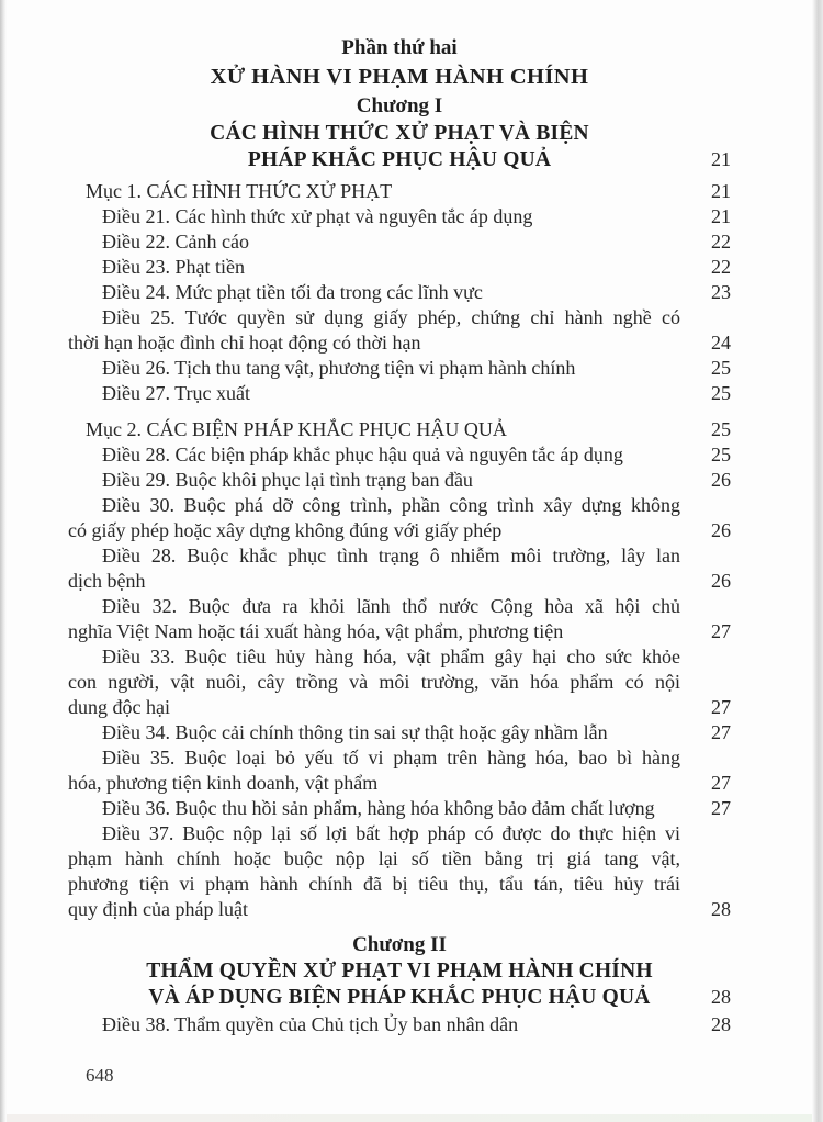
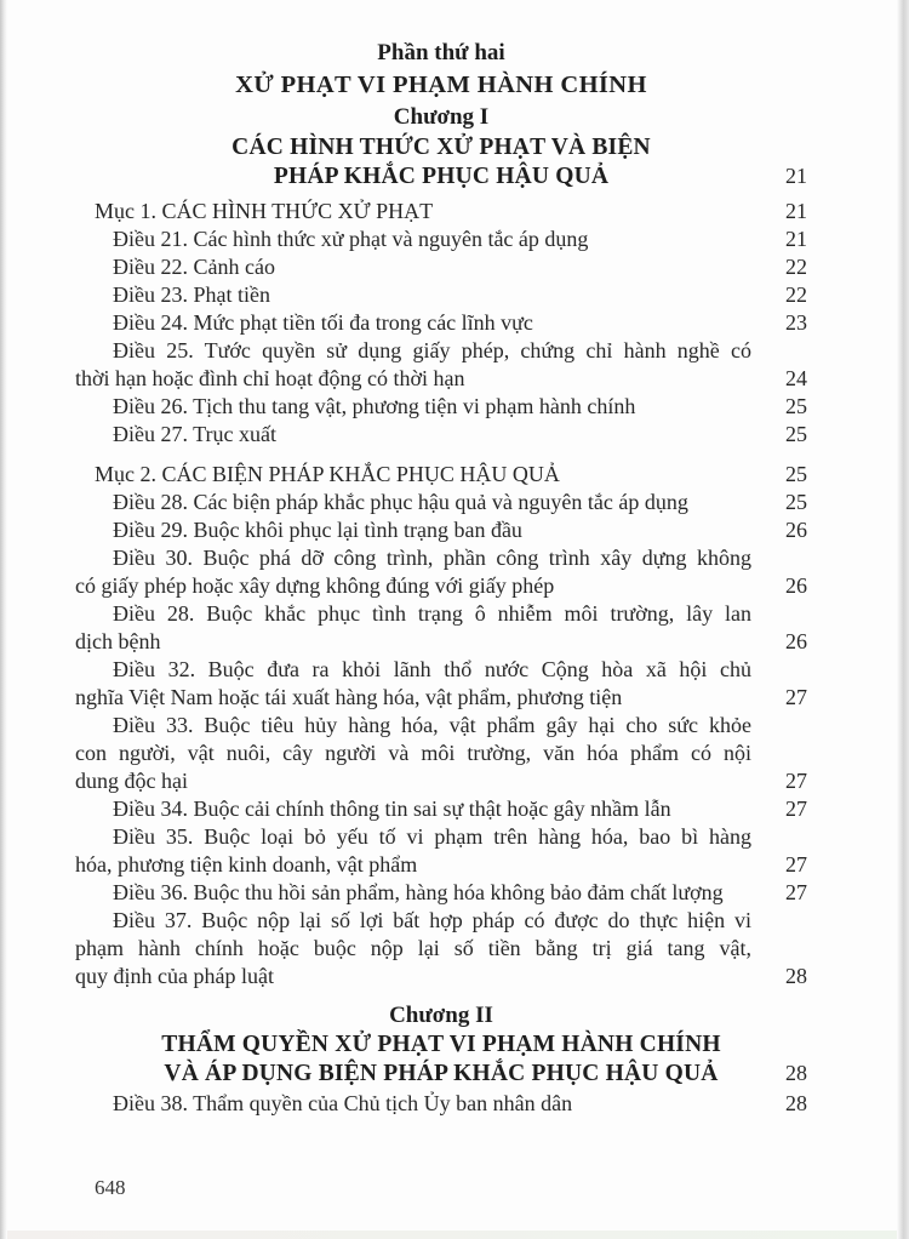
  Phần thứ hai
- XỬ HÀNH VI PHẠM HÀNH CHÍNH
+ XỬ PHẠT VI PHẠM HÀNH CHÍNH
  Chương I
  CÁC HÌNH THỨC XỬ PHẠT VÀ BIỆN
  PHÁP KHẮC PHỤC HẬU QUẢ
  21
  Mục 1. CÁC HÌNH THỨC XỬ PHẠT
  21
  Điều 21. Các hình thức xử phạt và nguyên tắc áp dụng
  21
  Điều 22. Cảnh cáo
  22
  Điều 23. Phạt tiền
  22
  Điều 24. Mức phạt tiền tối đa trong các lĩnh vực
  23
  Điều 25. Tước quyền sử dụng giấy phép, chứng chỉ hành nghề có
  thời hạn hoặc đình chỉ hoạt động có thời hạn
  24
  Điều 26. Tịch thu tang vật, phương tiện vi phạm hành chính
  25
  Điều 27. Trục xuất
  25
  Mục 2. CÁC BIỆN PHÁP KHẮC PHỤC HẬU QUẢ
  25
  Điều 28. Các biện pháp khắc phục hậu quả và nguyên tắc áp dụng
  25
  Điều 29. Buộc khôi phục lại tình trạng ban đầu
  26
  Điều 30. Buộc phá dỡ công trình, phần công trình xây dựng không
  có giấy phép hoặc xây dựng không đúng với giấy phép
  26
  Điều 28. Buộc khắc phục tình trạng ô nhiễm môi trường, lây lan
  dịch bệnh
  26
  Điều 32. Buộc đưa ra khỏi lãnh thổ nước Cộng hòa xã hội chủ
  nghĩa Việt Nam hoặc tái xuất hàng hóa, vật phẩm, phương tiện
  27
  Điều 33. Buộc tiêu hủy hàng hóa, vật phẩm gây hại cho sức khỏe
- con người, vật nuôi, cây trồng và môi trường, văn hóa phẩm có nội
+ con người, vật nuôi, cây người và môi trường, văn hóa phẩm có nội
  dung độc hại
  27
  Điều 34. Buộc cải chính thông tin sai sự thật hoặc gây nhầm lẫn
  27
  Điều 35. Buộc loại bỏ yếu tố vi phạm trên hàng hóa, bao bì hàng
  hóa, phương tiện kinh doanh, vật phẩm
  27
  Điều 36. Buộc thu hồi sản phẩm, hàng hóa không bảo đảm chất lượng
  27
  Điều 37. Buộc nộp lại số lợi bất hợp pháp có được do thực hiện vi
  phạm hành chính hoặc buộc nộp lại số tiền bằng trị giá tang vật,
- phương tiện vi phạm hành chính đã bị tiêu thụ, tẩu tán, tiêu hủy trái
  quy định của pháp luật
  28
  Chương II
  THẨM QUYỀN XỬ PHẠT VI PHẠM HÀNH CHÍNH
  VÀ ÁP DỤNG BIỆN PHÁP KHẮC PHỤC HẬU QUẢ
  28
  Điều 38. Thẩm quyền của Chủ tịch Ủy ban nhân dân
  28
  648
